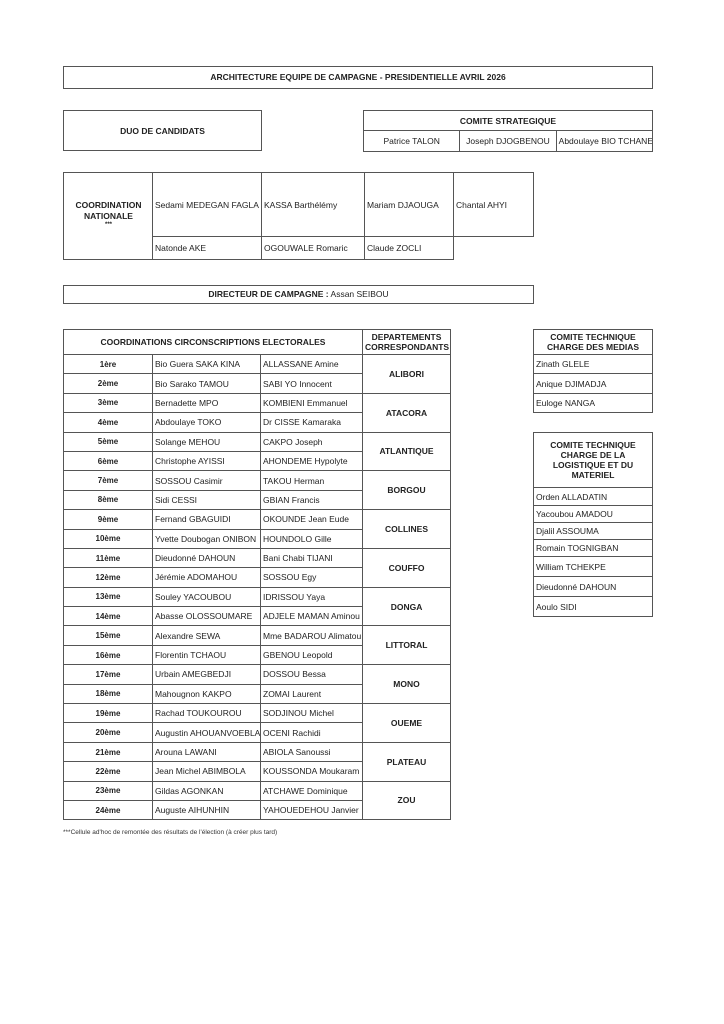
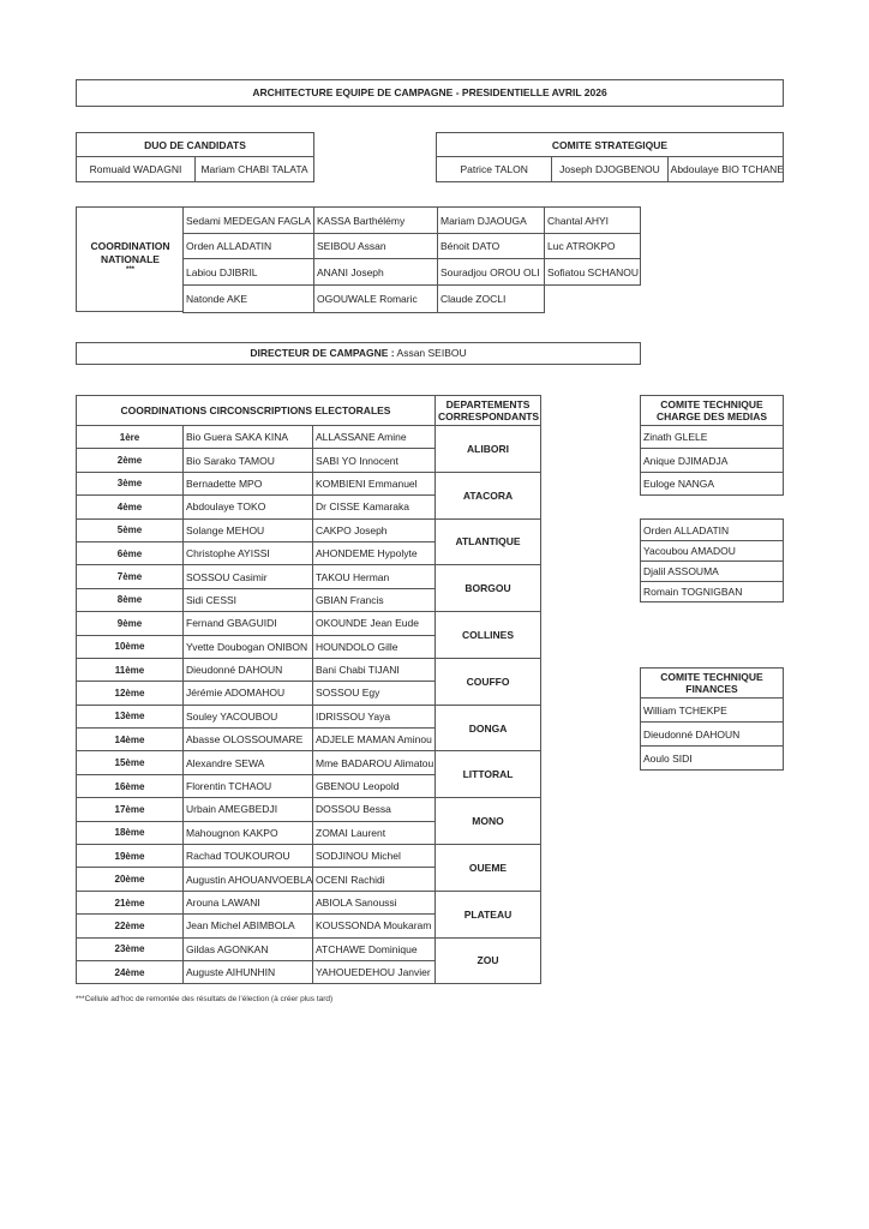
  ARCHITECTURE EQUIPE DE CAMPAGNE - PRESIDENTIELLE AVRIL 2026
  DUO DE CANDIDATS
+ Romuald WADAGNI	Mariam CHABI TALATA
  COMITE STRATEGIQUE
  Patrice TALON	Joseph DJOGBENOU	Abdoulaye BIO TCHANE
  COORDINATION
  NATIONALE
  Sedami MEDEGAN FAGLA	KASSA Barthélémy	Mariam DJAOUGA	Chantal AHYI
+ Orden ALLADATIN	SEIBOU Assan	Bénoit DATO	Luc ATROKPO
+ Labiou DJIBRIL	ANANI Joseph	Souradjou OROU OLI	Sofiatou SCHANOU
  Natonde AKE	OGOUWALE Romaric	Claude ZOCLI
  DIRECTEUR DE CAMPAGNE : Assan SEIBOU
  COORDINATIONS CIRCONSCRIPTIONS ELECTORALES	DEPARTEMENTS CORRESPONDANTS
  1ère	Bio Guera SAKA KINA	ALLASSANE Amine	ALIBORI
  2ème	Bio Sarako TAMOU	SABI YO Innocent
  3ème	Bernadette MPO	KOMBIENI Emmanuel	ATACORA
  4ème	Abdoulaye TOKO	Dr CISSE Kamaraka
  5ème	Solange MEHOU	CAKPO Joseph	ATLANTIQUE
  6ème	Christophe AYISSI	AHONDEME Hypolyte
  7ème	SOSSOU Casimir	TAKOU Herman	BORGOU
  8ème	Sidi CESSI	GBIAN Francis
  9ème	Fernand GBAGUIDI	OKOUNDE Jean Eude	COLLINES
  10ème	Yvette Doubogan ONIBON	HOUNDOLO Gille
  11ème	Dieudonné DAHOUN	Bani Chabi TIJANI	COUFFO
  12ème	Jérémie ADOMAHOU	SOSSOU Egy
  13ème	Souley YACOUBOU	IDRISSOU Yaya	DONGA
  14ème	Abasse OLOSSOUMARE	ADJELE MAMAN Aminou
  15ème	Alexandre SEWA	Mme BADAROU Alimatou	LITTORAL
  16ème	Florentin TCHAOU	GBENOU Leopold
  17ème	Urbain AMEGBEDJI	DOSSOU Bessa	MONO
  18ème	Mahougnon KAKPO	ZOMAI Laurent
  19ème	Rachad TOUKOUROU	SODJINOU Michel	OUEME
  20ème	Augustin AHOUANVOEBLA	OCENI Rachidi
  21ème	Arouna LAWANI	ABIOLA Sanoussi	PLATEAU
  22ème	Jean Michel ABIMBOLA	KOUSSONDA Moukaram
  23ème	Gildas AGONKAN	ATCHAWE Dominique	ZOU
  24ème	Auguste AIHUNHIN	YAHOUEDEHOU Janvier
  COMITE TECHNIQUE CHARGE DES MEDIAS
  Zinath GLELE
  Anique DJIMADJA
  Euloge NANGA
- COMITE TECHNIQUE CHARGE DE LA LOGISTIQUE ET DU MATERIEL
  Orden ALLADATIN
  Yacoubou AMADOU
  Djalil ASSOUMA
  Romain TOGNIGBAN
+ COMITE TECHNIQUE FINANCES
  William TCHEKPE
  Dieudonné DAHOUN
  Aoulo SIDI
